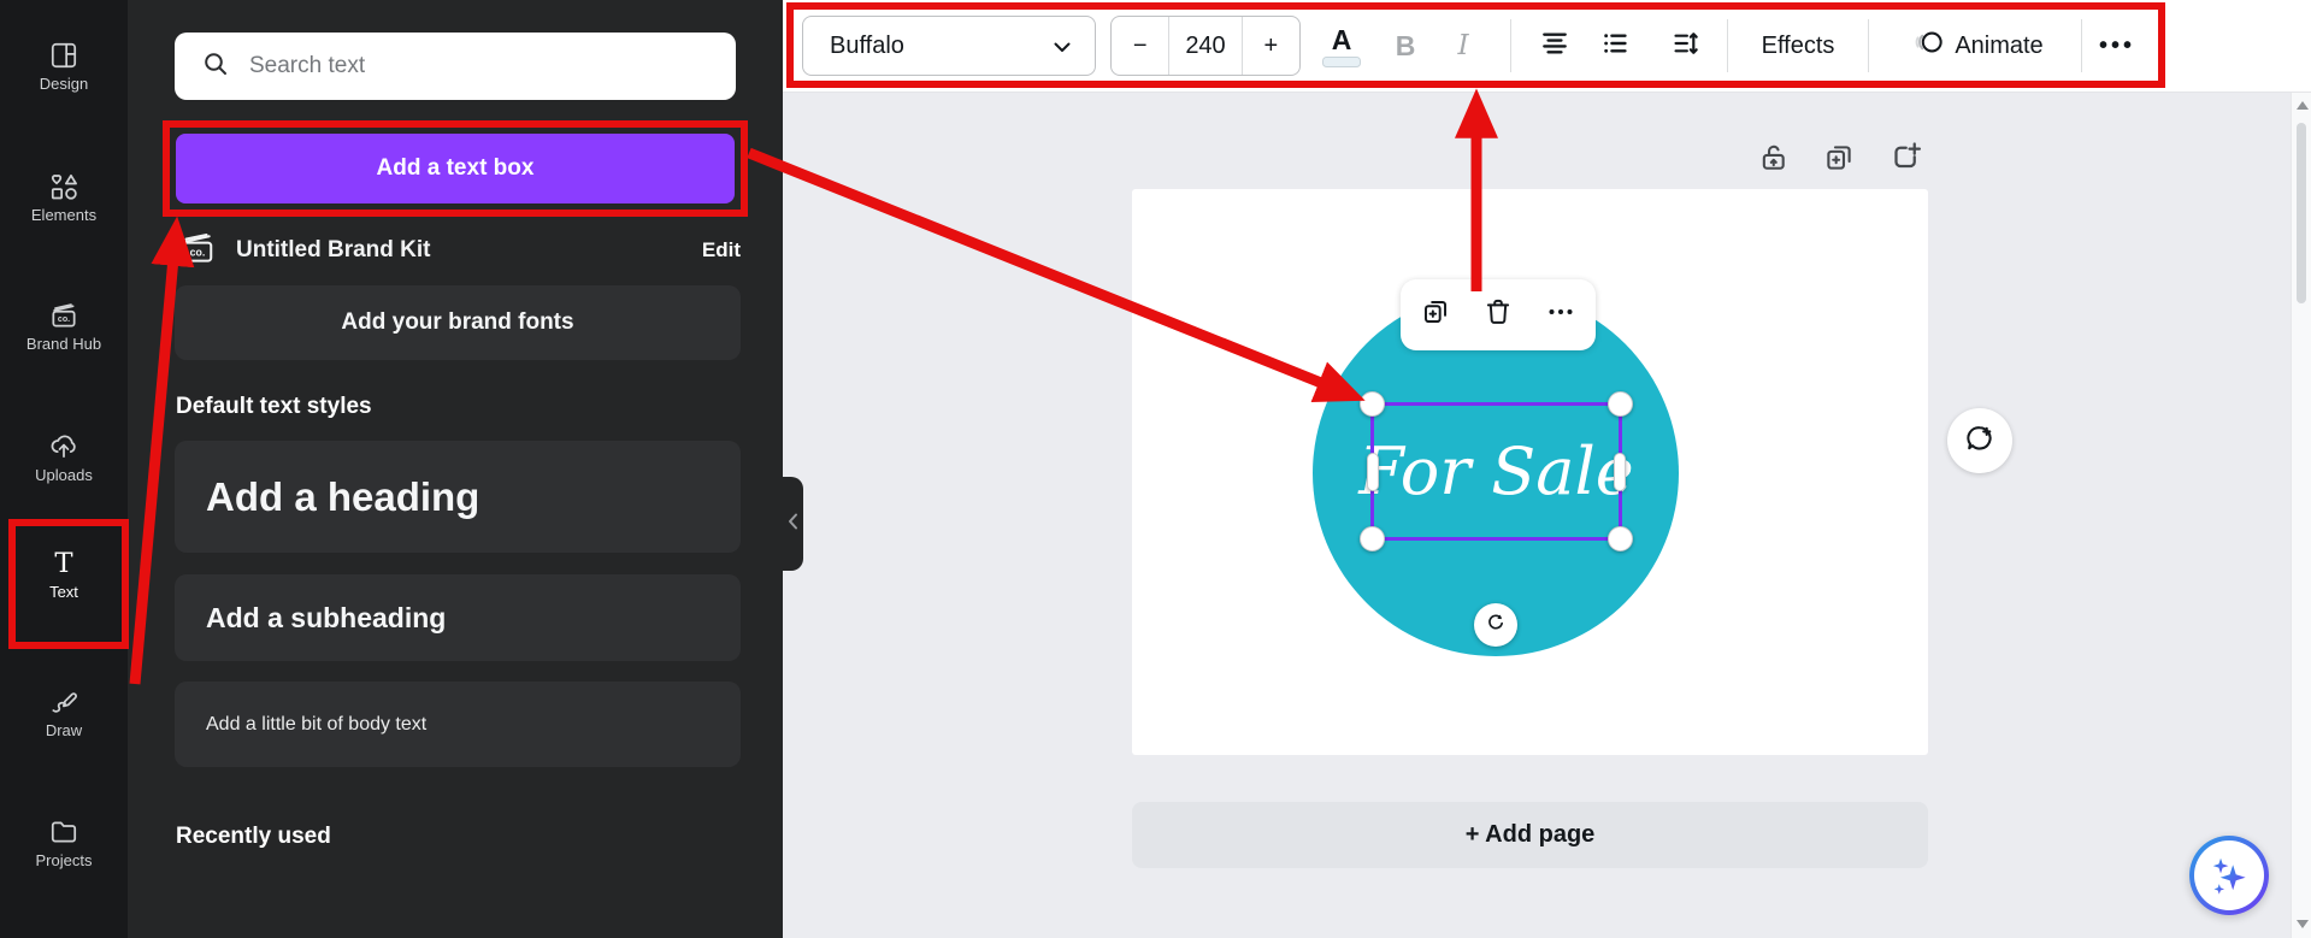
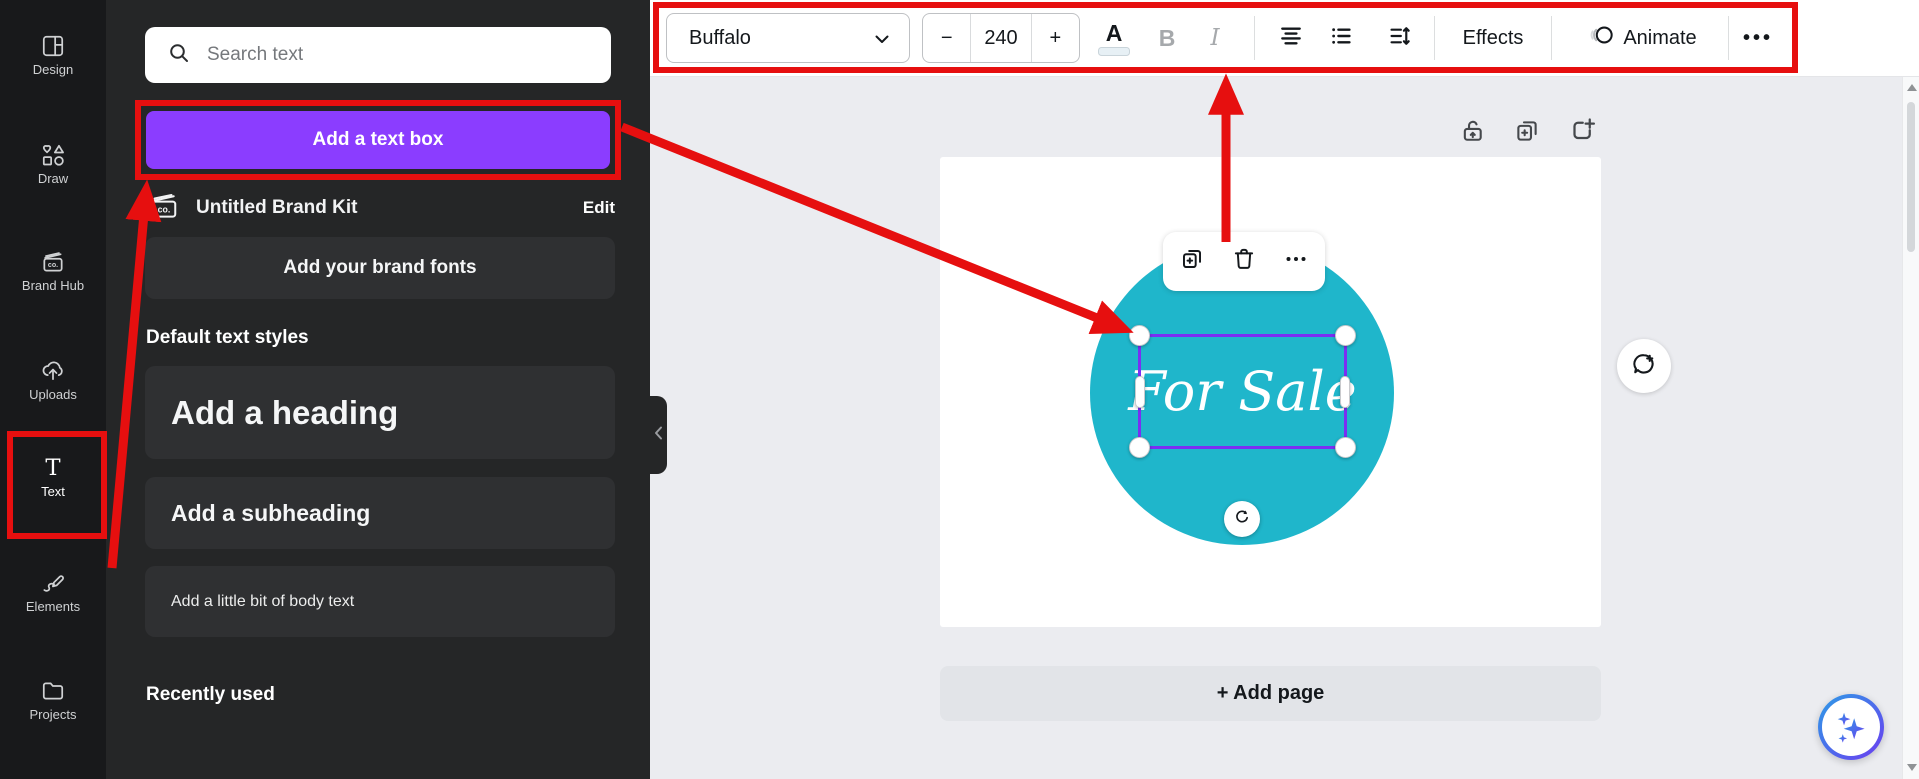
  Design
- Elements
+ Draw
  Brand Hub
  Uploads
  T
  Text
- Draw
+ Elements
  Projects
  Search text
  Add a text box
  co.
  Untitled Brand Kit
  Edit
  Add your brand fonts
  Default text styles
  Add a heading
  Add a subheading
  Add a little bit of body text
  Recently used
  Buffalo
  −
  240
  +
  A
  B
  I
  Effects
  Animate
  •••
  For Sal
  + Add page
